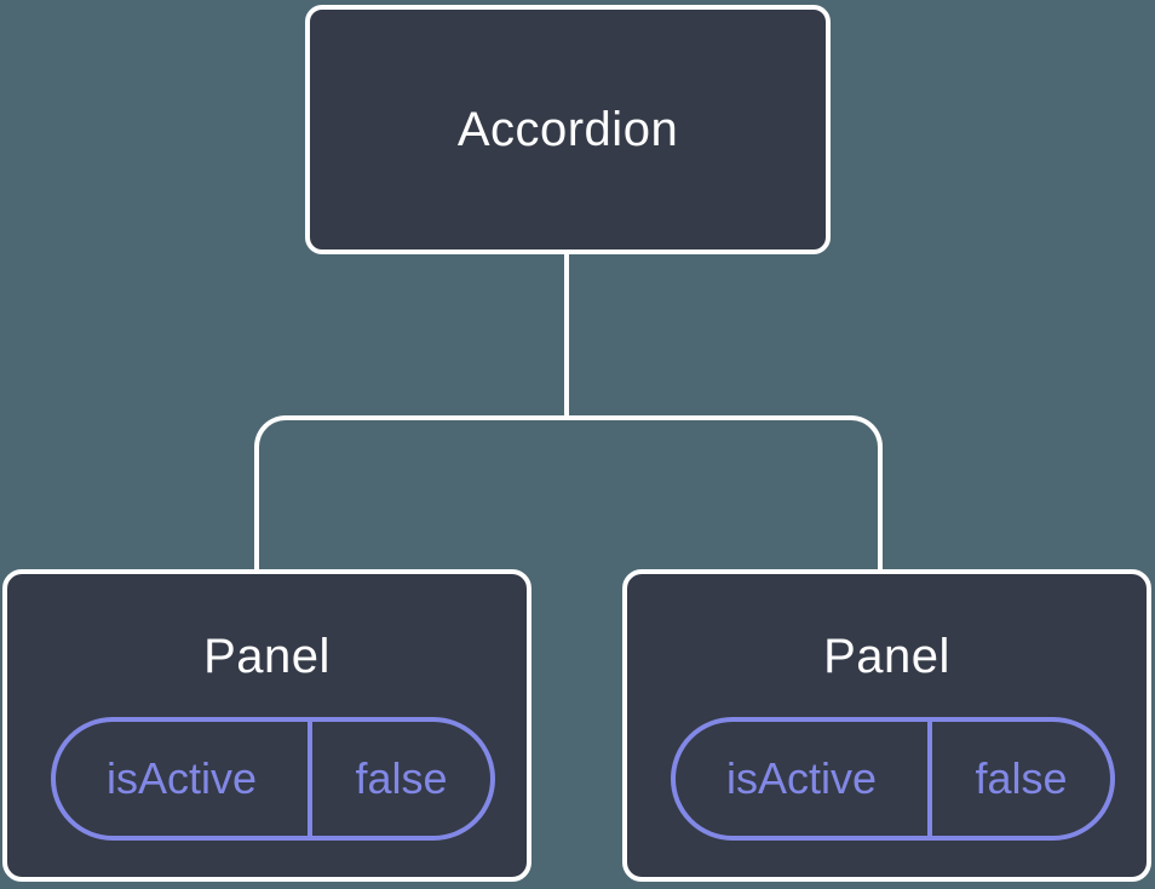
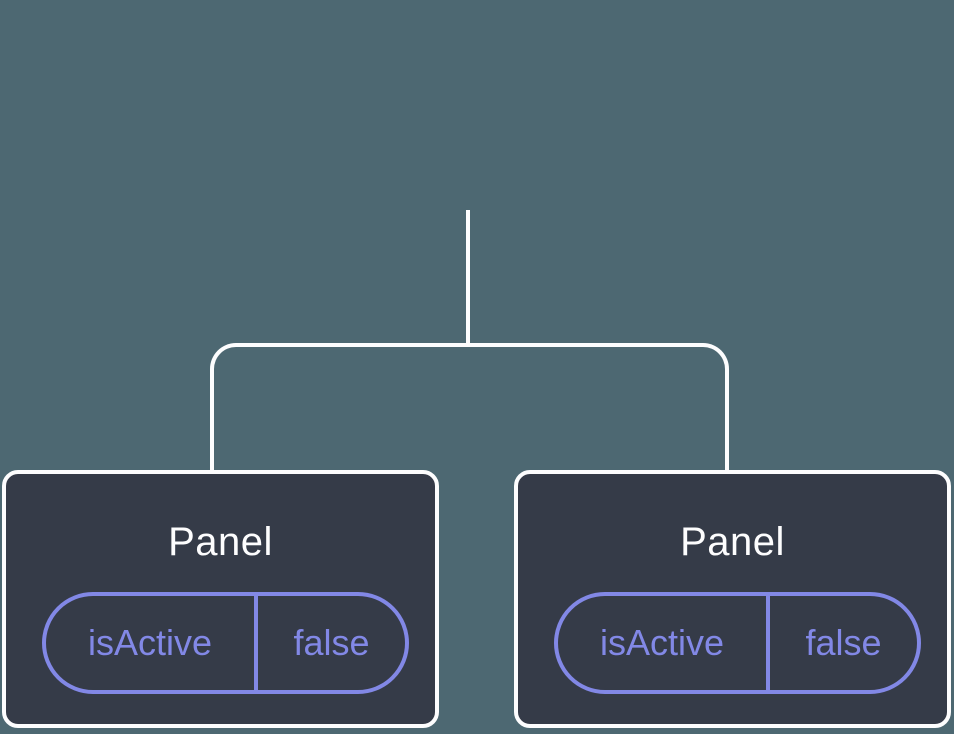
- Accordion
  Panel
  isActive
  false
  Panel
  isActive
  false
